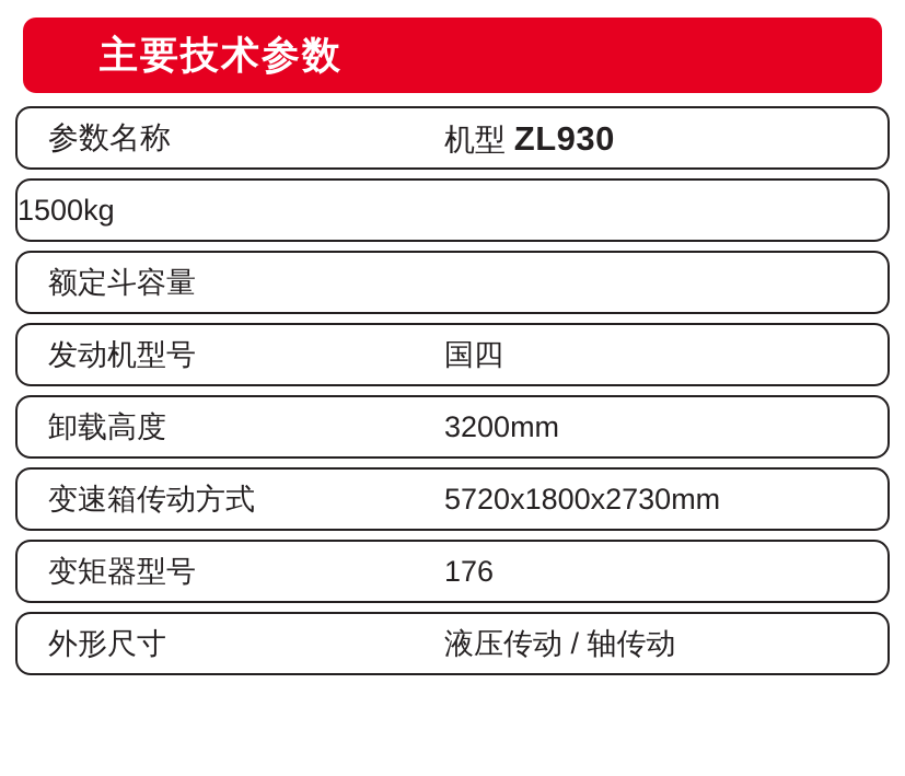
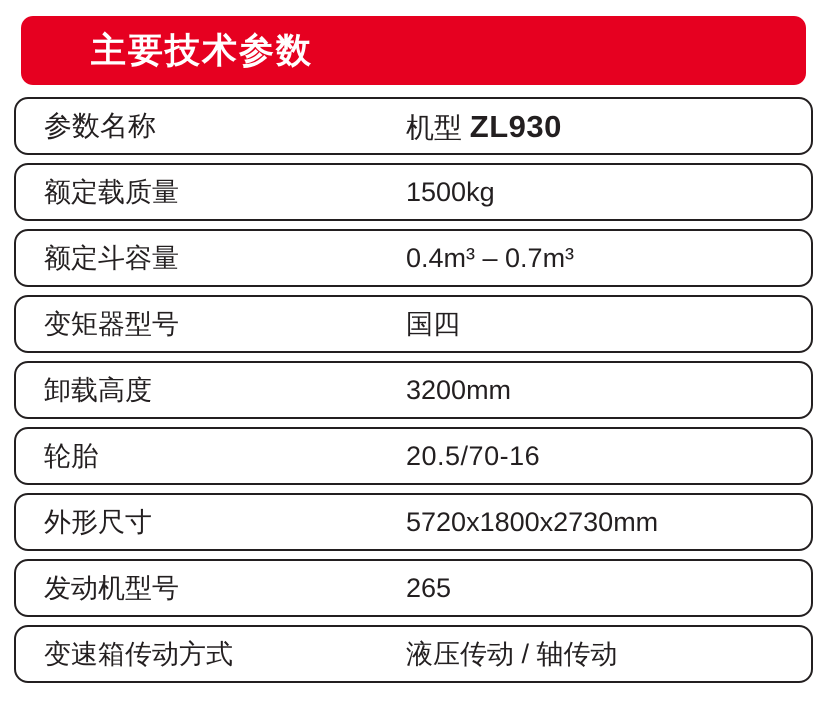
  主要技术参数
  参数名称
  机型 ZL930
+ 额定载质量
  1500kg
  额定斗容量
+ 0.4m³ – 0.7m³
- 发动机型号
+ 变矩器型号
  国四
  卸载高度
  3200mm
+ 轮胎
+ 20.5/70-16
- 变速箱传动方式
+ 外形尺寸
  5720x1800x2730mm
- 变矩器型号
+ 发动机型号
- 176
+ 265
- 外形尺寸
+ 变速箱传动方式
  液压传动 / 轴传动
